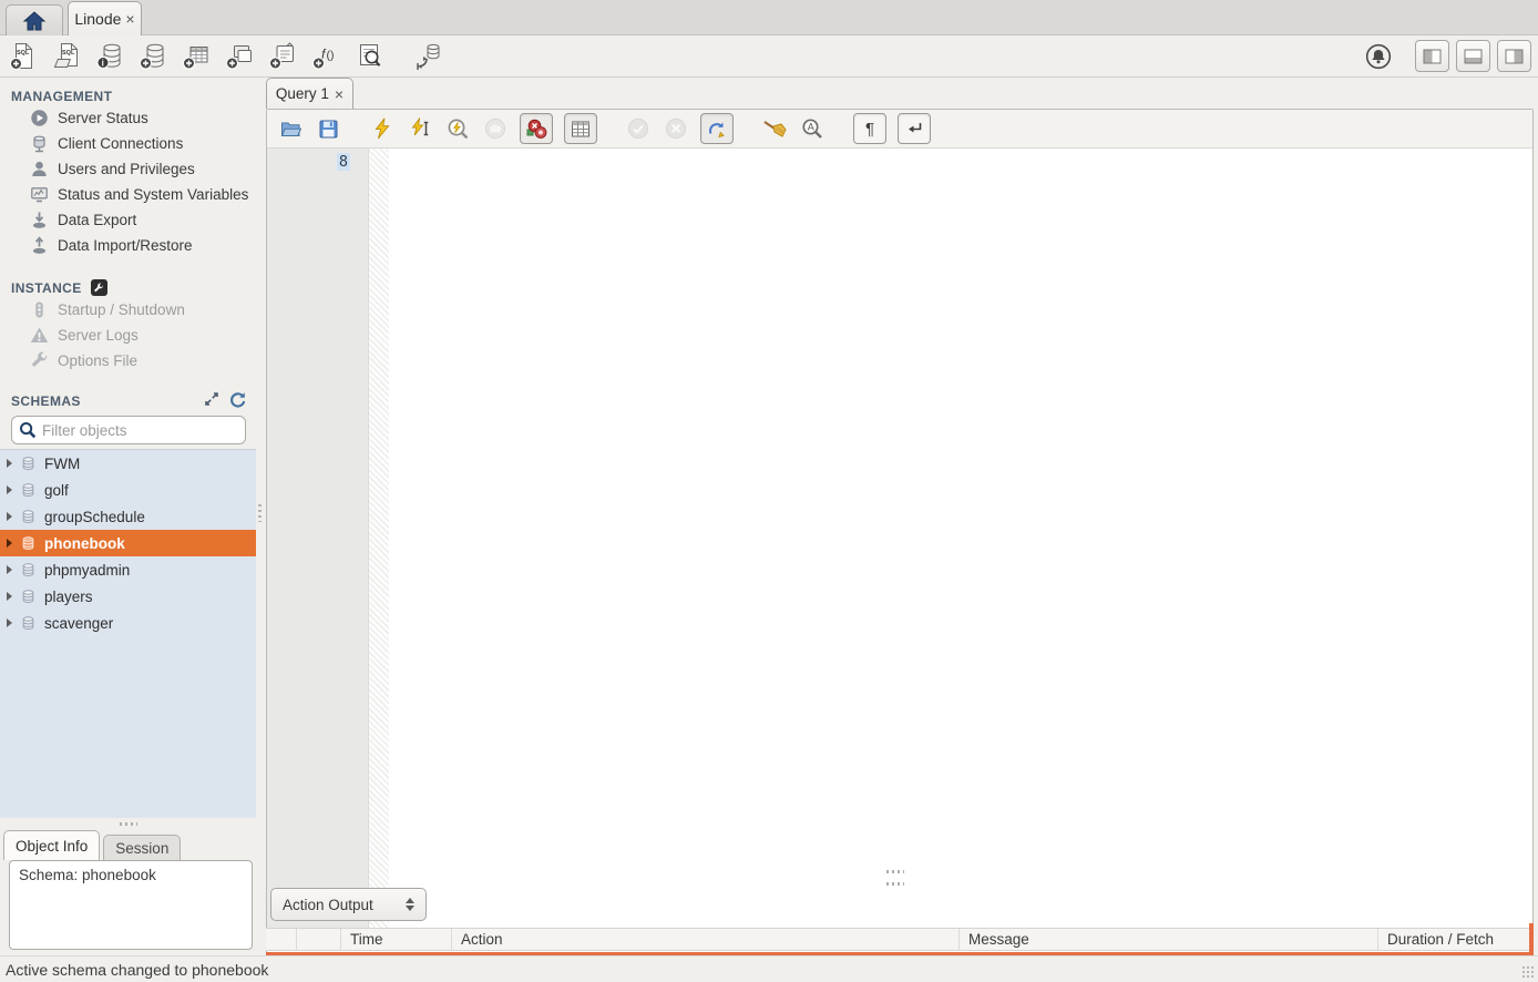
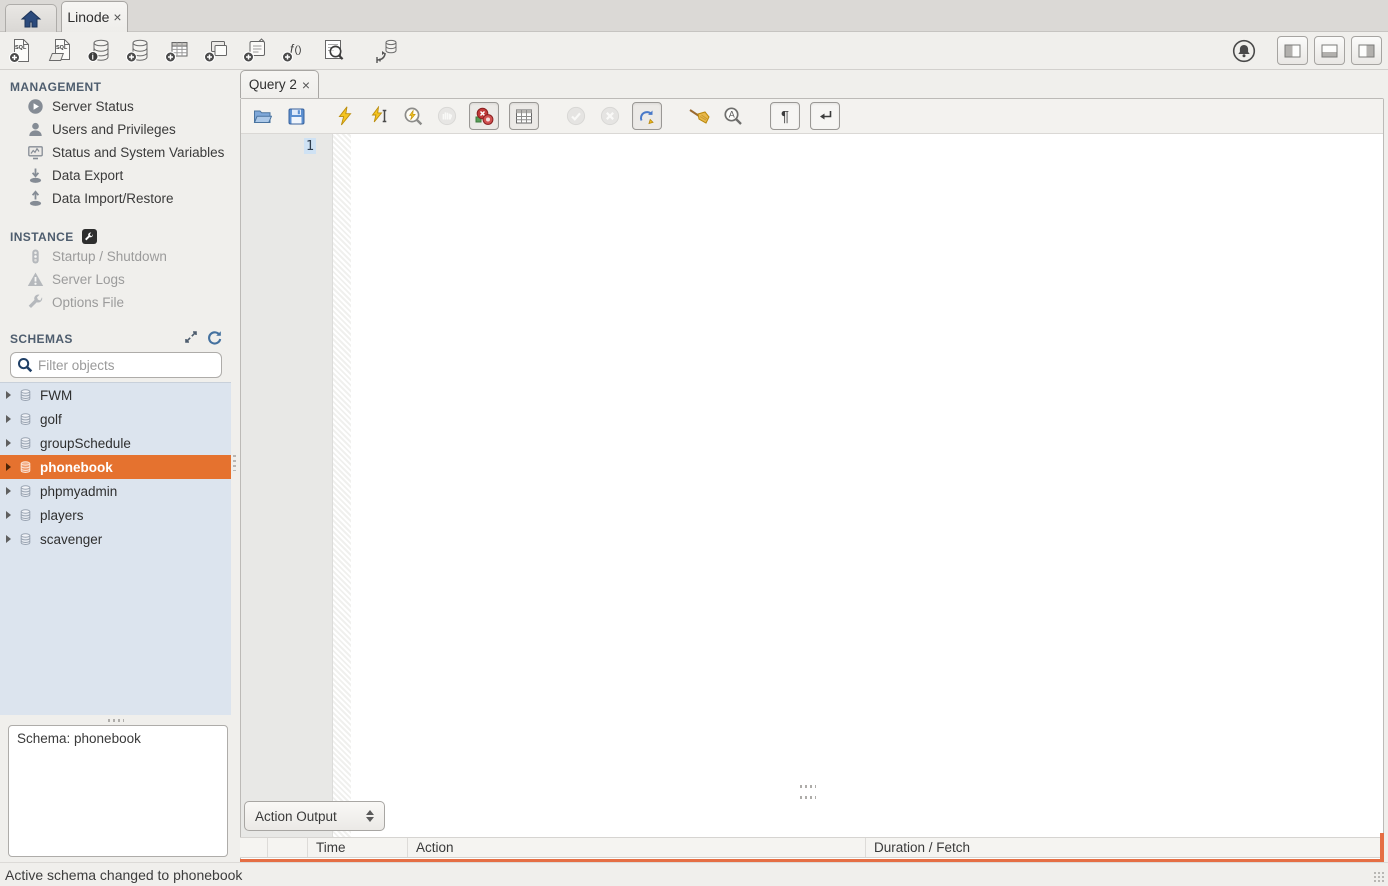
  Linode
  ×
  i
  f
  ()
  MANAGEMENT
  Server Status
- Client Connections
  Users and Privileges
  Status and System Variables
  Data Export
  Data Import/Restore
  INSTANCE
  Startup / Shutdown
  Server Logs
  Options File
  SCHEMAS
  Filter objects
  FWM
  golf
  groupSchedule
  phonebook
  phpmyadmin
  players
  scavenger
- Object Info
- Session
  Schema: phonebook
- Query 1
+ Query 2
  ×
  A
  ¶
- 8
+ 1
  Action Output
  Time
  Action
- Message
  Duration / Fetch
  Active schema changed to phonebook
